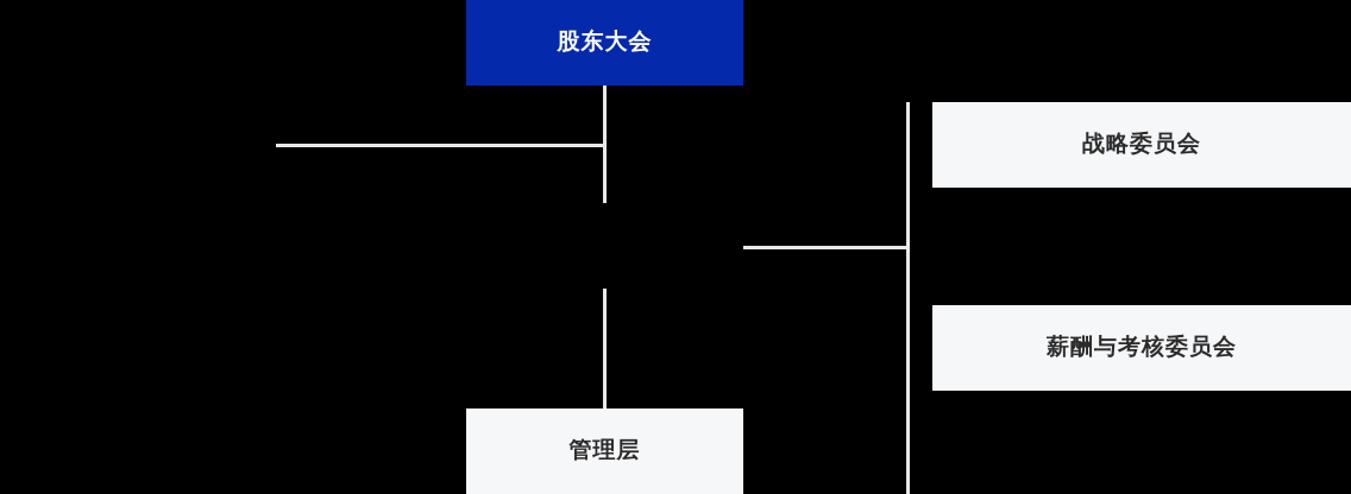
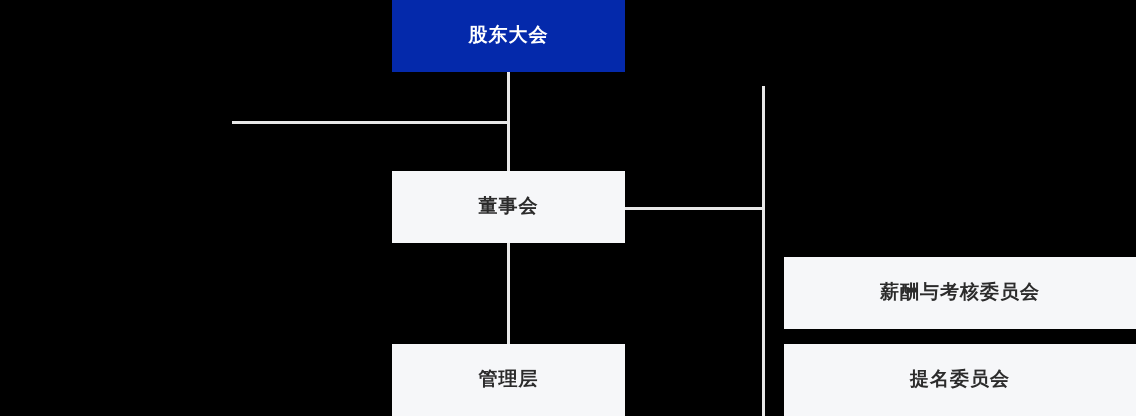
  股东大会
+ 董事会
  管理层
- 战略委员会
  薪酬与考核委员会
+ 提名委员会
